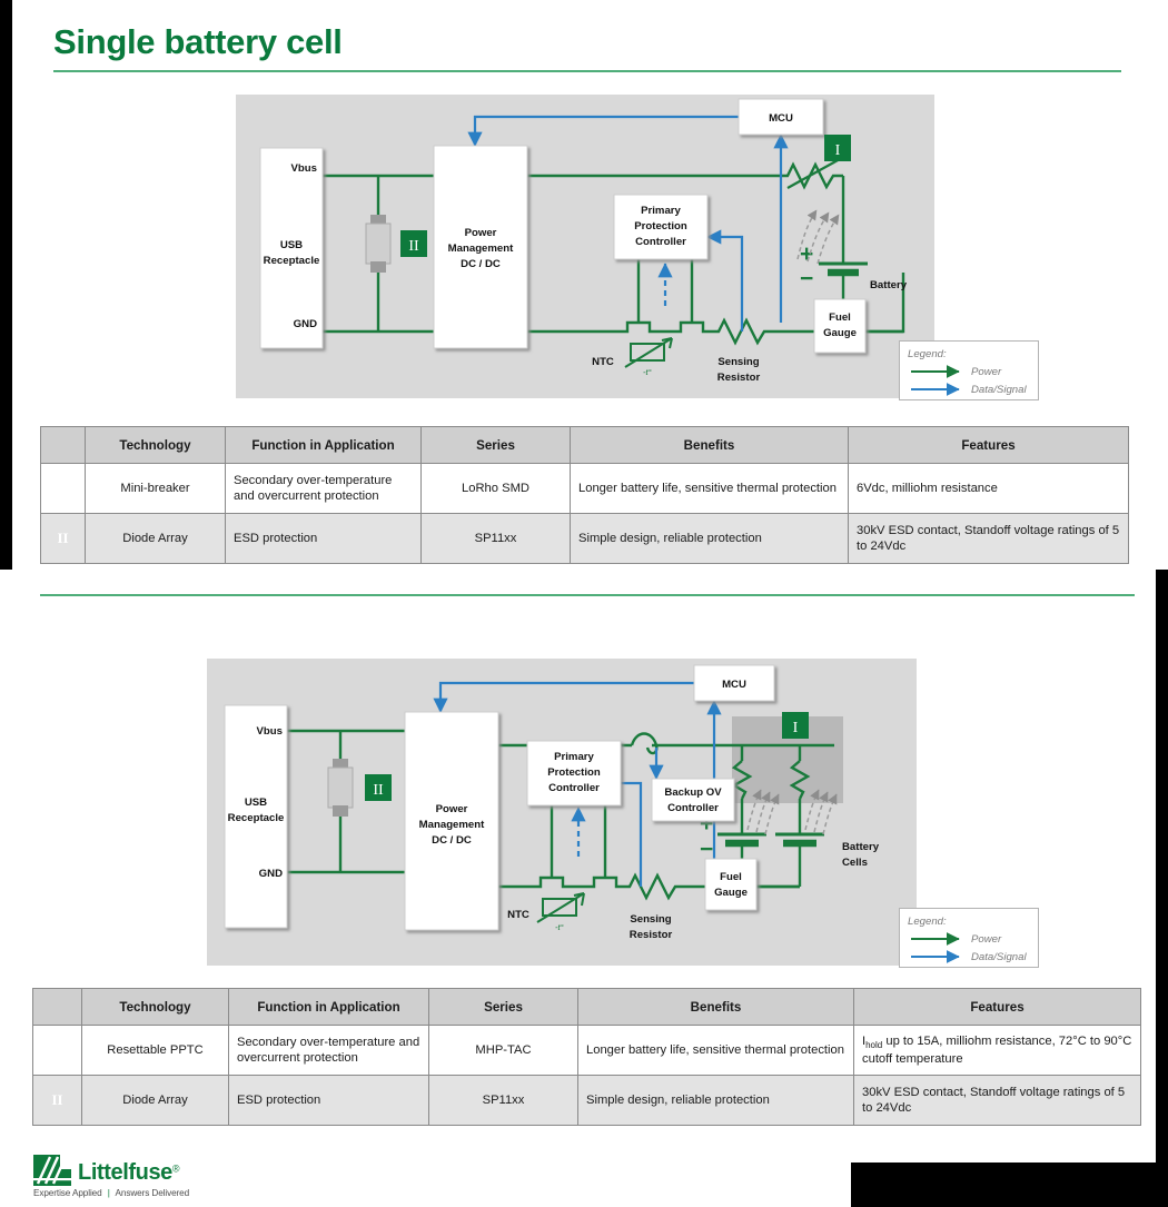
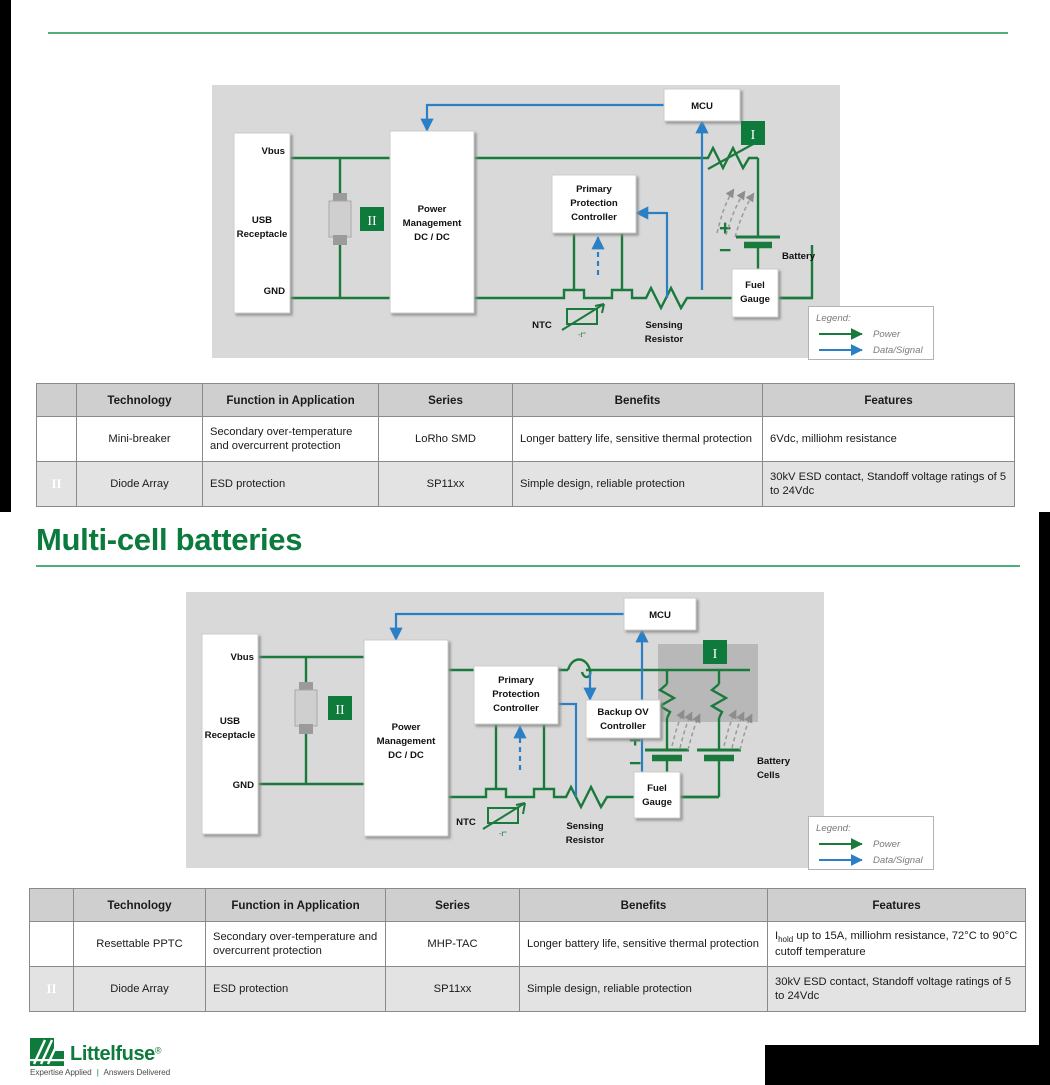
- Single battery cell
  +
  −
  -t°
  I
  II
  USB
  Receptacle
  Vbus
  GND
  Power
  Management
  DC / DC
  Primary
  Protection
  Controller
  MCU
  Fuel
  Gauge
  NTC
  Sensing
  Resistor
  Battery
  Legend:
  Power
  Data/Signal
  	Technology	Function in Application	Series	Benefits	Features
  	Mini-breaker	Secondary over-temperature and overcurrent protection	LoRho SMD	Longer battery life, sensitive thermal protection	6Vdc, milliohm resistance
  II	Diode Array	ESD protection	SP11xx	Simple design, reliable protection	30kV ESD contact, Standoff voltage ratings of 5 to 24Vdc
+ Multi-cell batteries
  +
  −
  -t°
  I
  II
  USB
  Receptacle
  Vbus
  GND
  Power
  Management
  DC / DC
  Primary
  Protection
  Controller
  Backup OV
  Controller
  MCU
  Fuel
  Gauge
  NTC
  Sensing
  Resistor
  Battery
  Cells
  Legend:
  Power
  Data/Signal
  	Technology	Function in Application	Series	Benefits	Features
  	Resettable PPTC	Secondary over-temperature and overcurrent protection	MHP-TAC	Longer battery life, sensitive thermal protection	Ihold up to 15A, milliohm resistance, 72°C to 90°C cutoff temperature
  II	Diode Array	ESD protection	SP11xx	Simple design, reliable protection	30kV ESD contact, Standoff voltage ratings of 5 to 24Vdc
  Littelfuse®
  Expertise Applied | Answers Delivered
